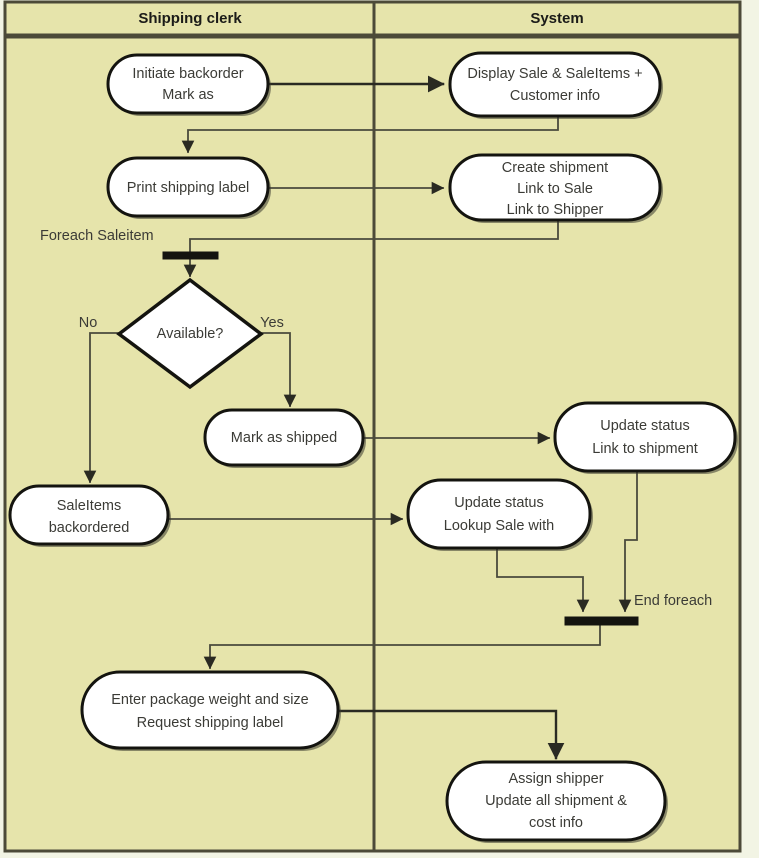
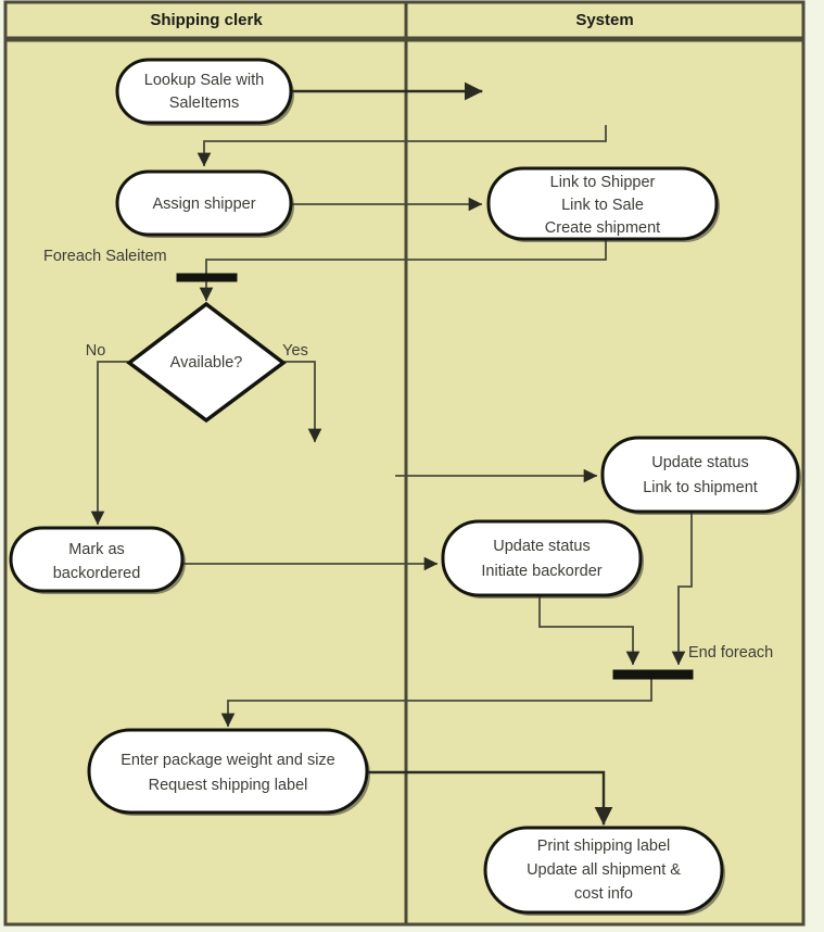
  Shipping clerk
  System
  Foreach Saleitem
  No
  Yes
  End foreach
- Initiate backorder
+ Lookup Sale with
- Mark as
+ SaleItems
- Display Sale & SaleItems +
- Customer info
- Print shipping label
+ Assign shipper
- Create shipment
+ Link to Shipper
  Link to Sale
- Link to Shipper
+ Create shipment
  Available?
- Mark as shipped
  Update status
  Link to shipment
- SaleItems
+ Mark as
  backordered
  Update status
- Lookup Sale with
+ Initiate backorder
  Enter package weight and size
  Request shipping label
- Assign shipper
+ Print shipping label
  Update all shipment &
  cost info
